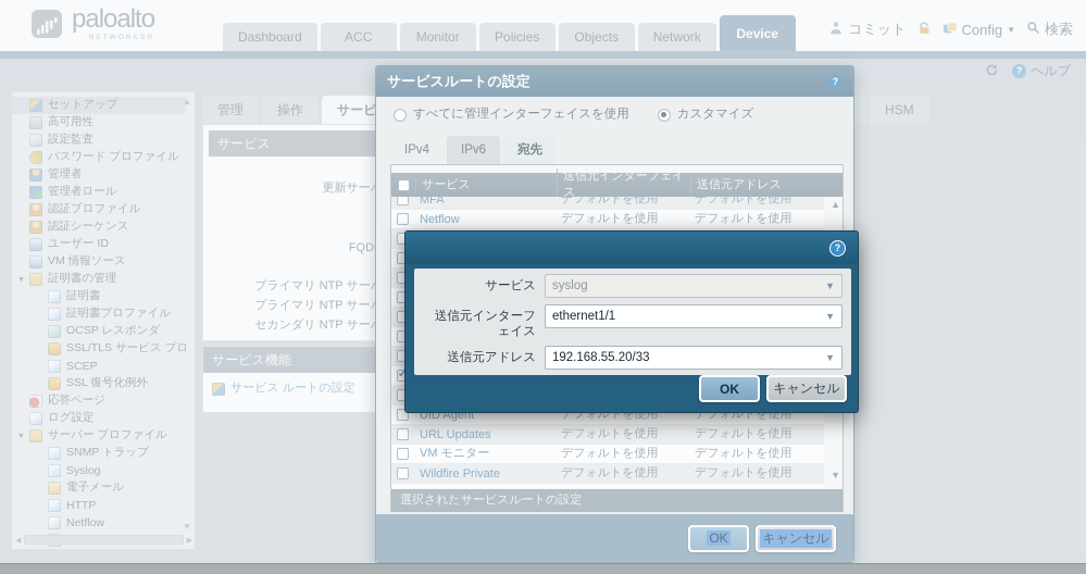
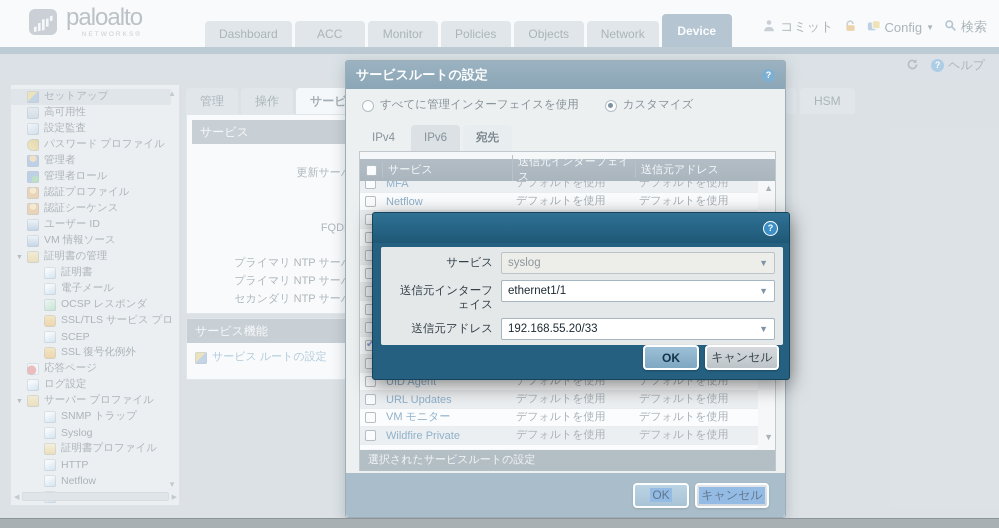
  paloalto
  Dashboard
  ACC
  Monitor
  Policies
  Objects
  Network
  Device
  コミット
  Config
  ▼
  検索
  ヘルプ
  セットアップ
  高可用性
  設定監査
  パスワード プロファイル
  管理者
  管理者ロール
  認証プロファイル
  認証シーケンス
  ユーザー ID
  VM 情報ソース
  証明書の管理
  証明書
- 証明書プロファイル
+ 電子メール
  OCSP レスポンダ
  SSL/TLS サービス プロ
  SCEP
  SSL 復号化例外
  応答ページ
  ログ設定
  サーバー プロファイル
  SNMP トラップ
  Syslog
- 電子メール
+ 証明書プロファイル
  HTTP
  Netflow
  ▲
  ▼
  管理
  操作
  サービ
  HSM
  サービス
  更新サー
  FQD
  プライマリ NTP サー
  プライマリ NTP サー
  セカンダリ NTP サー
  サービス機能
  サービス ルートの設定
  サービスルートの設定
  すべてに管理インターフェイスを使用
  カスタマイズ
  IPv4
  IPv6
  宛先
  サービス
  送信元インターフェイス
  送信元アドレス
  MFA
  デフォルトを使用
  デフォルトを使用
  Netflow
  デフォルトを使用
  デフォルトを使用
  UID Agent
  デフォルトを使用
  デフォルトを使用
  URL Updates
  デフォルトを使用
  デフォルトを使用
  VM モニター
  デフォルトを使用
  デフォルトを使用
  Wildfire Private
  デフォルトを使用
  デフォルトを使用
  ▲
  ▼
  選択されたサービスルートの設定
  OK
  キャンセル
  サービス
  syslog
  ▼
  送信元インターフェイス
  ethernet1/1
  ▼
  送信元アドレス
  192.168.55.20/33
  ▼
  OK
  キャンセル
